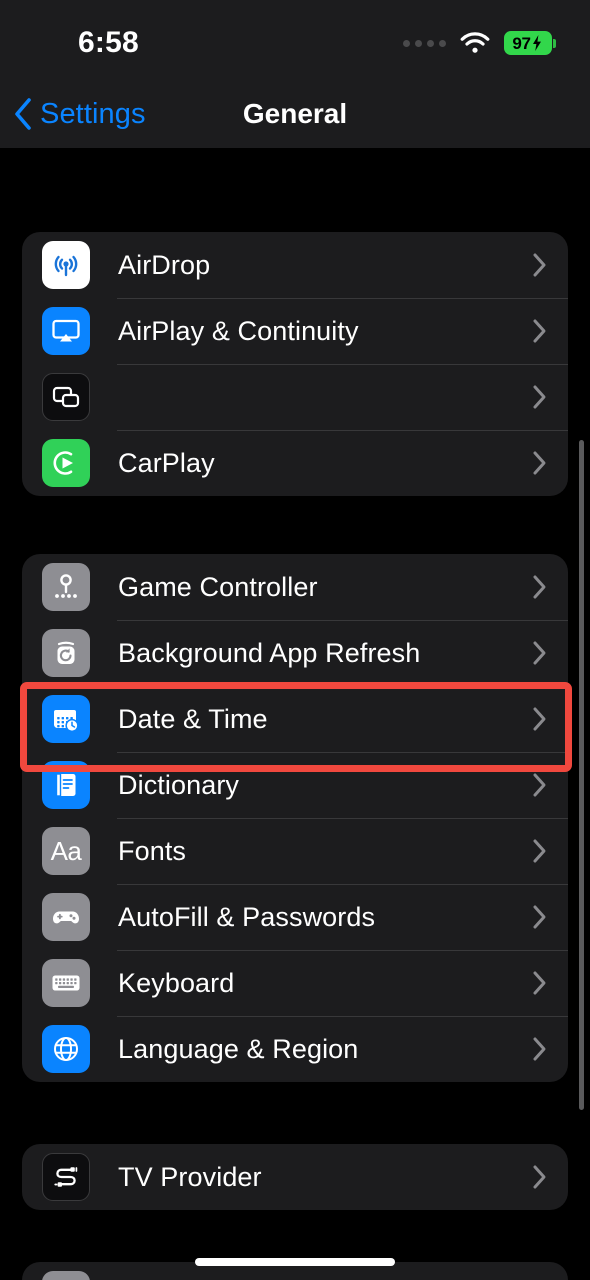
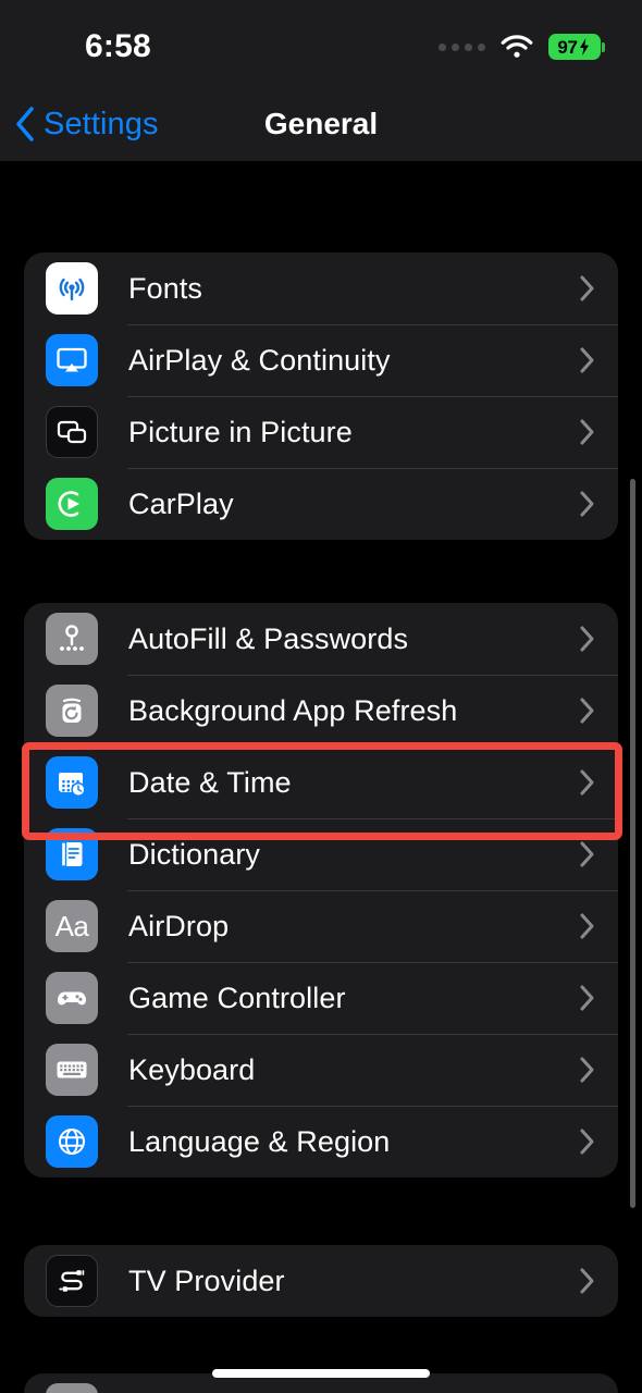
- AirDrop
+ Fonts
  AirPlay & Continuity
+ Picture in Picture
  CarPlay
- Game Controller
+ AutoFill & Passwords
  Background App Refresh
  Date & Time
  Dictionary
  Aa
- Fonts
+ AirDrop
- AutoFill & Passwords
+ Game Controller
  Keyboard
  Language & Region
  TV Provider
  6:58
  97
  Settings
  General
